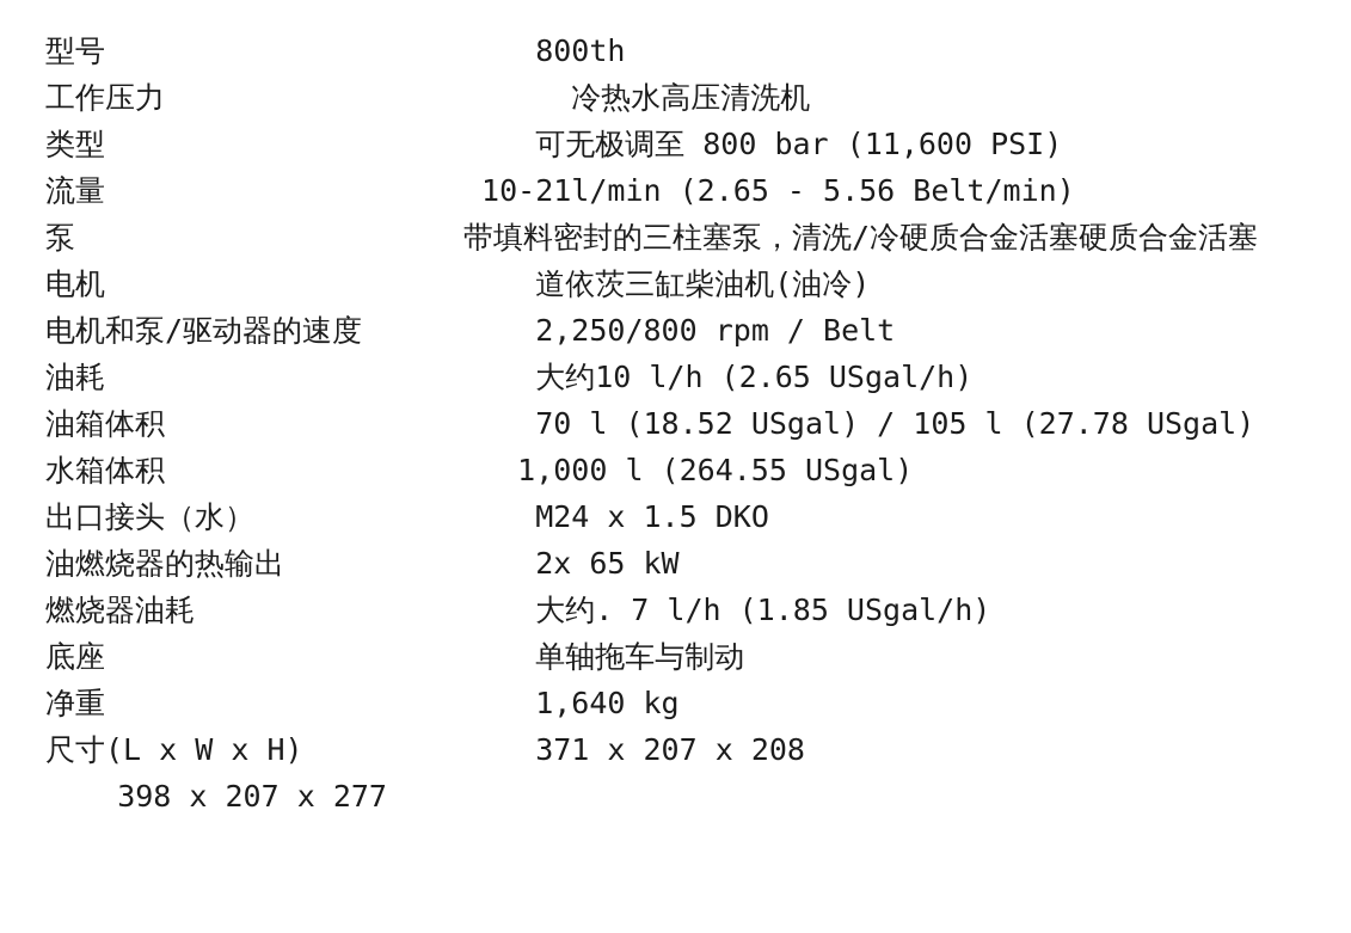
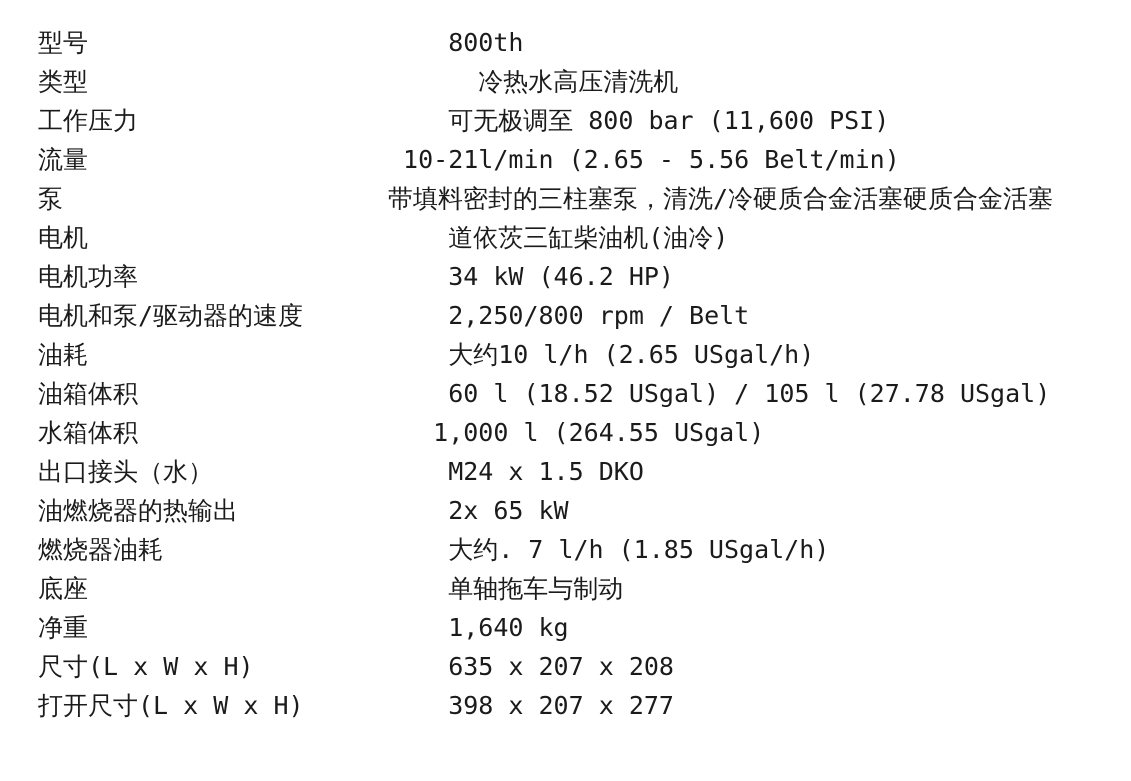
  型号
  800th
- 工作压力
+ 类型
  冷热水高压清洗机
- 类型
+ 工作压力
  可无极调至 800 bar (11,600 PSI)
  流量
  10-21l/min (2.65 - 5.56 Belt/min)
  泵
  带填料密封的三柱塞泵，清洗/冷硬质合金活塞硬质合金活塞
  电机
  道依茨三缸柴油机(油冷)
+ 电机功率
+ 34 kW (46.2 HP)
  电机和泵/驱动器的速度
  2,250/800 rpm / Belt
  油耗
  大约10 l/h (2.65 USgal/h)
  油箱体积
- 70 l (18.52 USgal) / 105 l (27.78 USgal)
+ 60 l (18.52 USgal) / 105 l (27.78 USgal)
  水箱体积
  1,000 l (264.55 USgal)
  出口接头（水）
  M24 x 1.5 DKO
  油燃烧器的热输出
  2x 65 kW
  燃烧器油耗
  大约. 7 l/h (1.85 USgal/h)
  底座
  单轴拖车与制动
  净重
  1,640 kg
  尺寸(L x W x H)
- 371 x 207 x 208
+ 635 x 207 x 208
+ 打开尺寸(L x W x H)
  398 x 207 x 277
